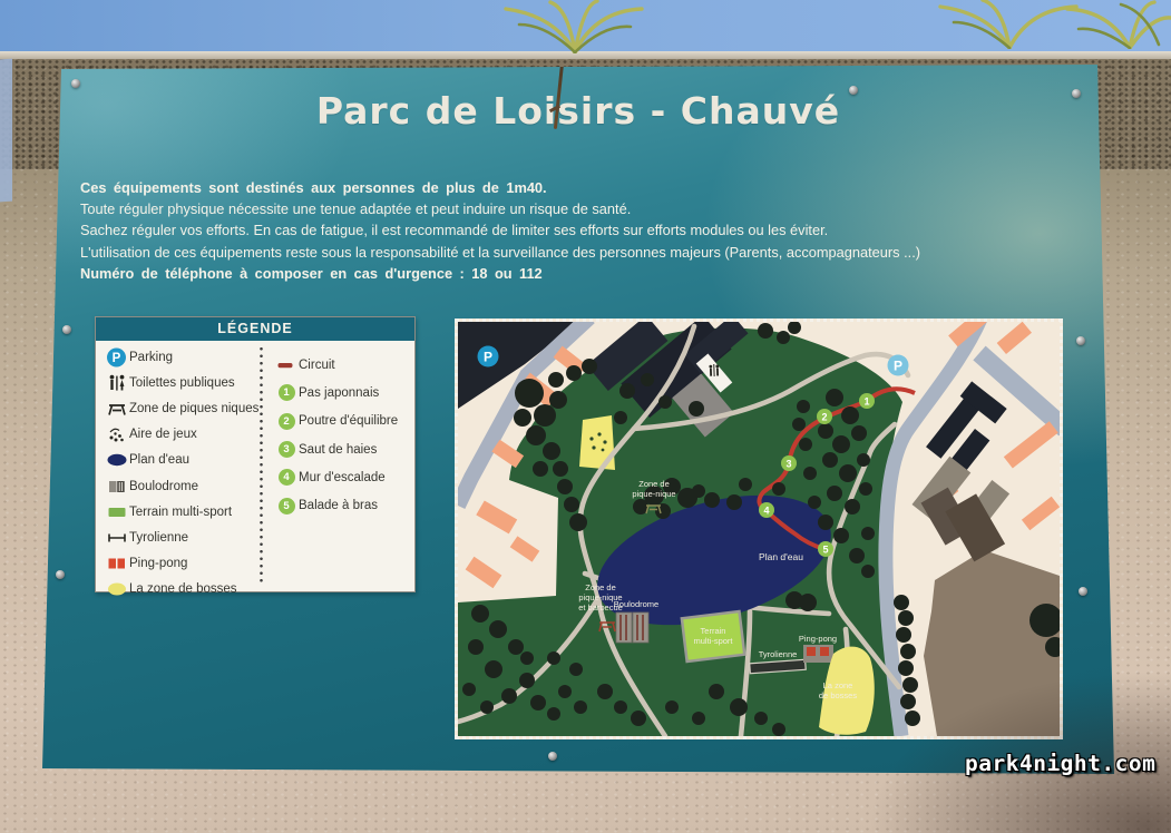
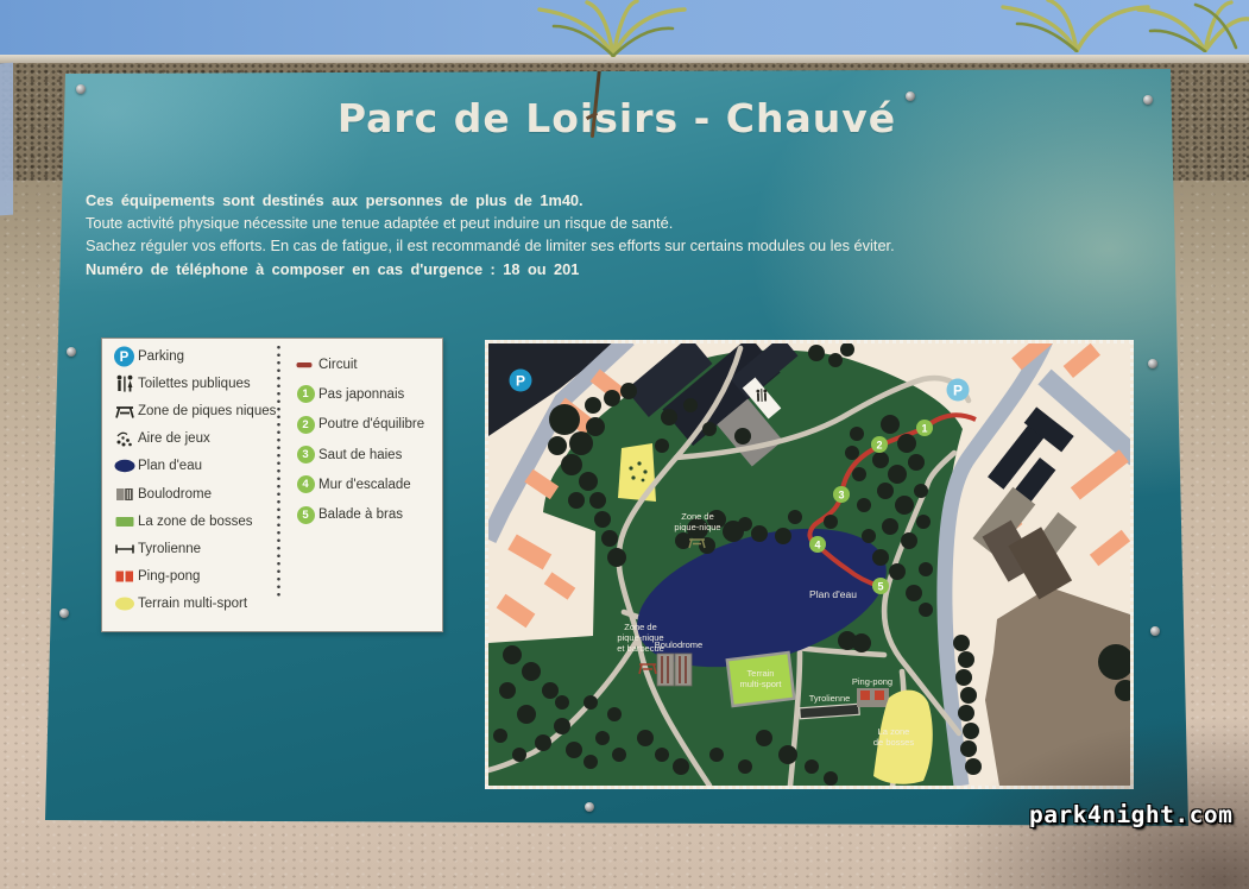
  Parc de Losirs - Chauvé
  Ces équipements sont destinés aux personnes de plus de 1m40.
- Toute réguler physique nécessite une tenue adaptée et peut induire un risque de santé.
+ Toute activité physique nécessite une tenue adaptée et peut induire un risque de santé.
- Sachez réguler vos efforts. En cas de fatigue, il est recommandé de limiter ses efforts sur efforts modules ou les éviter.
+ Sachez réguler vos efforts. En cas de fatigue, il est recommandé de limiter ses efforts sur certains modules ou les éviter.
- L'utilisation de ces équipements reste sous la responsabilité et la surveillance des personnes majeurs (Parents, accompagnateurs ...)
- Numéro de téléphone à composer en cas d'urgence : 18 ou 112
+ Numéro de téléphone à composer en cas d'urgence : 18 ou 201
- LÉGENDE
  P
  Parking
  Toilettes publiques
  Zone de piques niques
  Aire de jeux
  Plan d'eau
  Boulodrome
- Terrain multi-sport
+ La zone de bosses
  Tyrolienne
  Ping-pong
- La zone de bosses
+ Terrain multi-sport
  Circuit
  1
  Pas japonnais
  2
  Poutre d'équilibre
  3
  Saut de haies
  4
  Mur d'escalade
  5
  Balade à bras
  Zone de
  pique-nique
  Plan d'eau
  Zone de
  pique-nique
  et barbecue
  Boulodrome
  Terrain
  multi-sport
  Tyrolienne
  Ping-pong
  La zone
  de bosses
  P
  P
  1
  2
  3
  4
  5
  park4night.com
